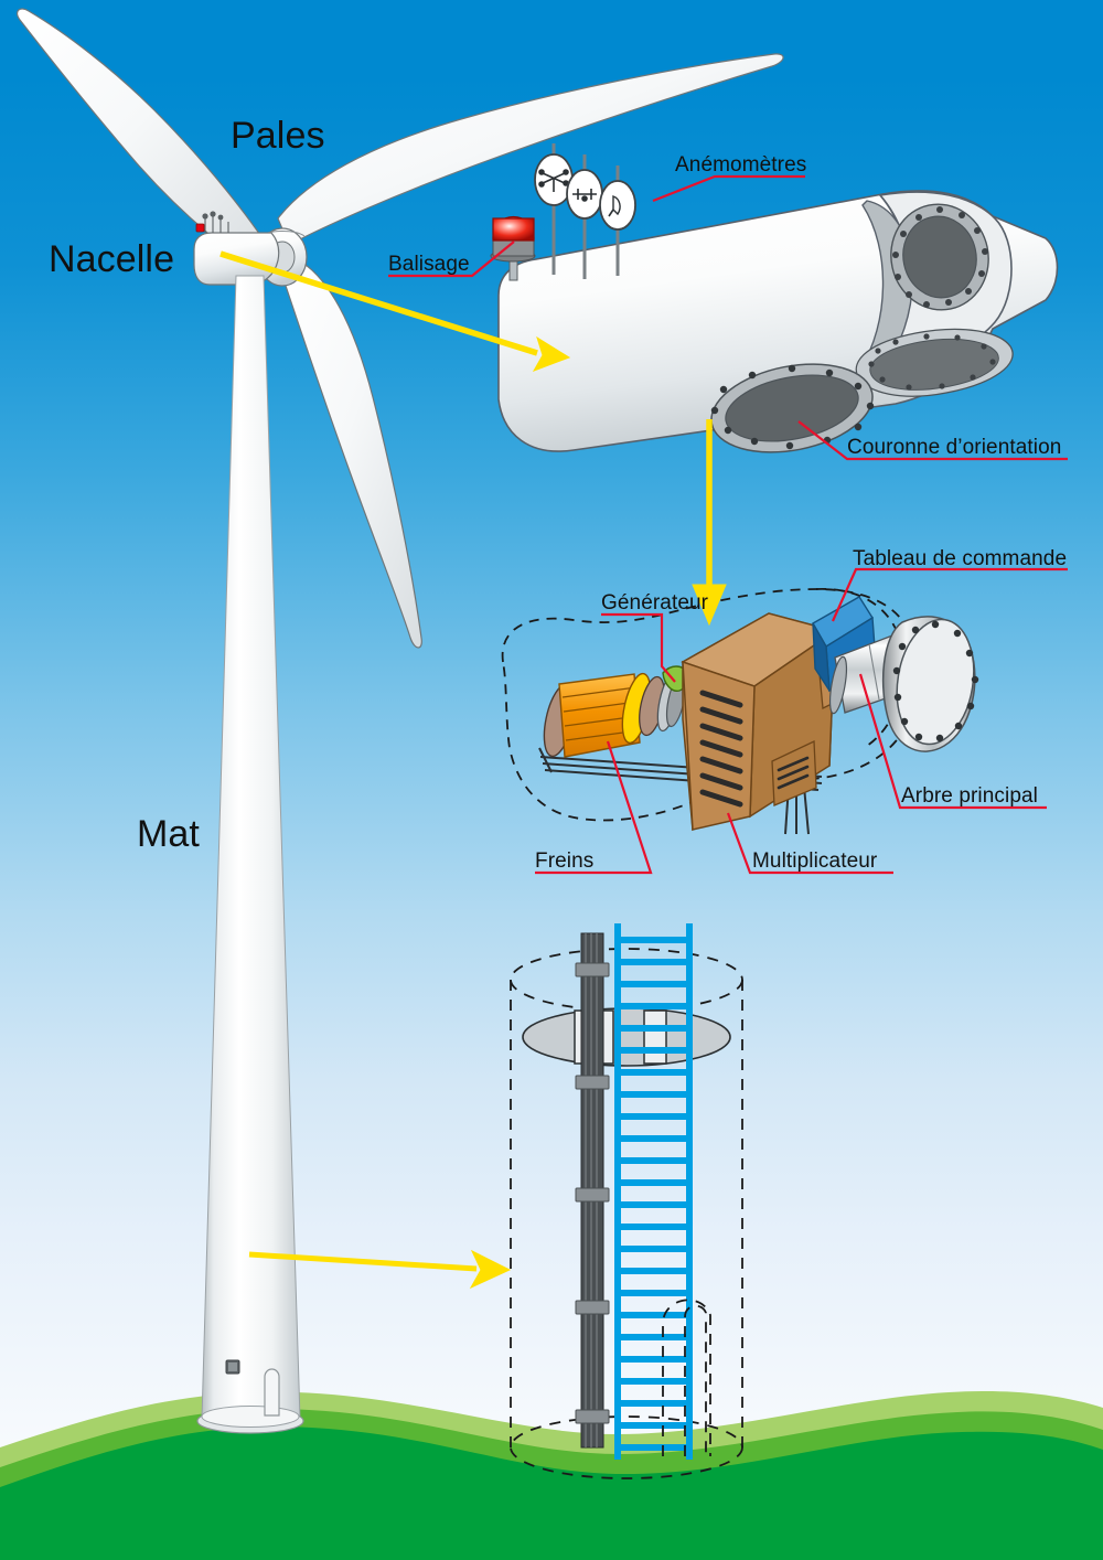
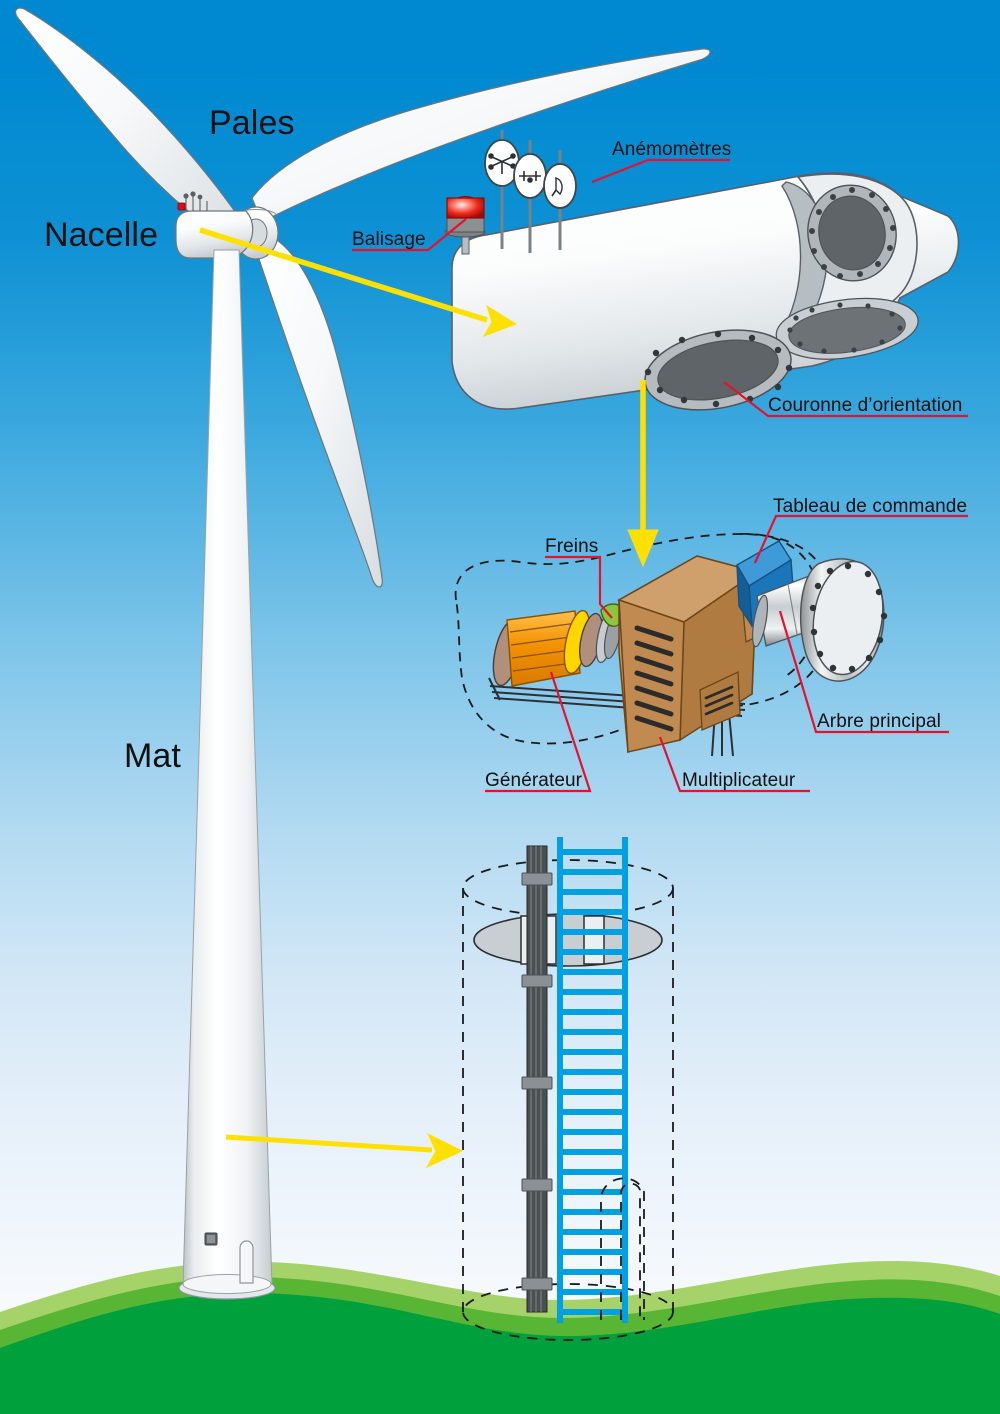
  Pales
  Nacelle
  Mat
  Balisage
  Anémomètres
  Couronne d’orientation
  Tableau de commande
- Générateur
+ Freins
  Arbre principal
- Freins
+ Générateur
  Multiplicateur
